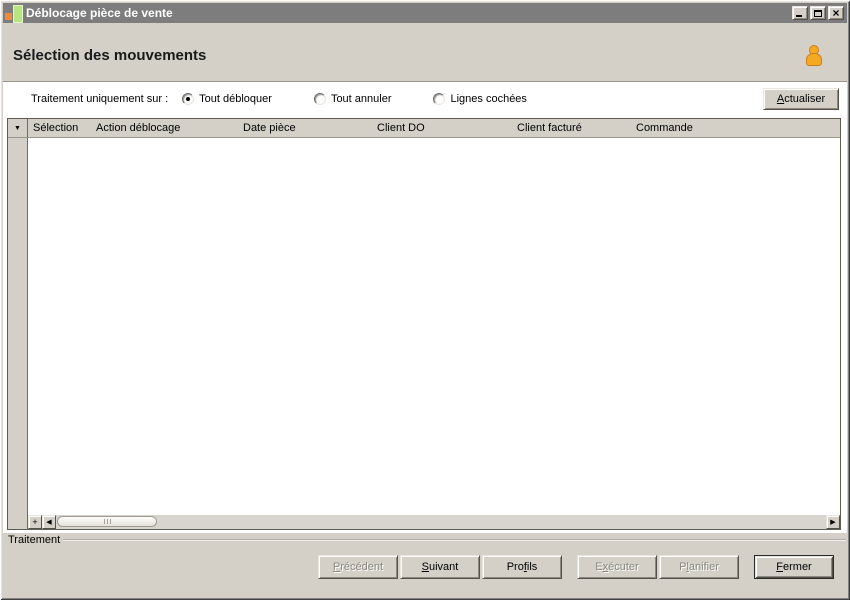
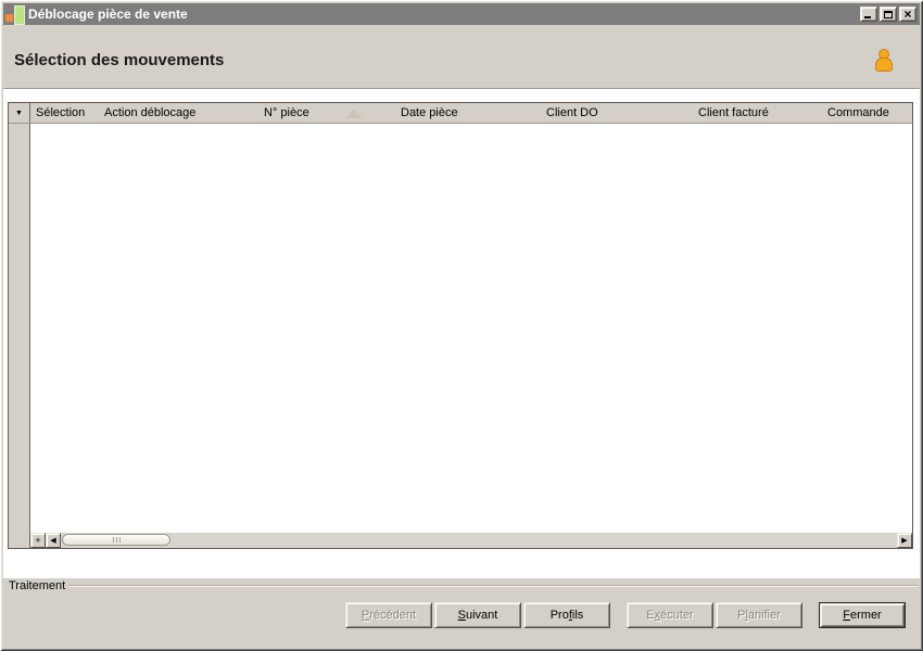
  Déblocage pièce de vente
  ×
  Sélection des mouvements
- Traitement uniquement sur :
- Tout débloquer
- Tout annuler
- Lignes cochées
- Actualiser
  Sélection
  Action déblocage
+ N° pièce
  Date pièce
  Client DO
  Client facturé
  Commande
  +
  Traitement
  Précédent
  Suivant
  Profils
  Exécuter
  Planifier
  Fermer
